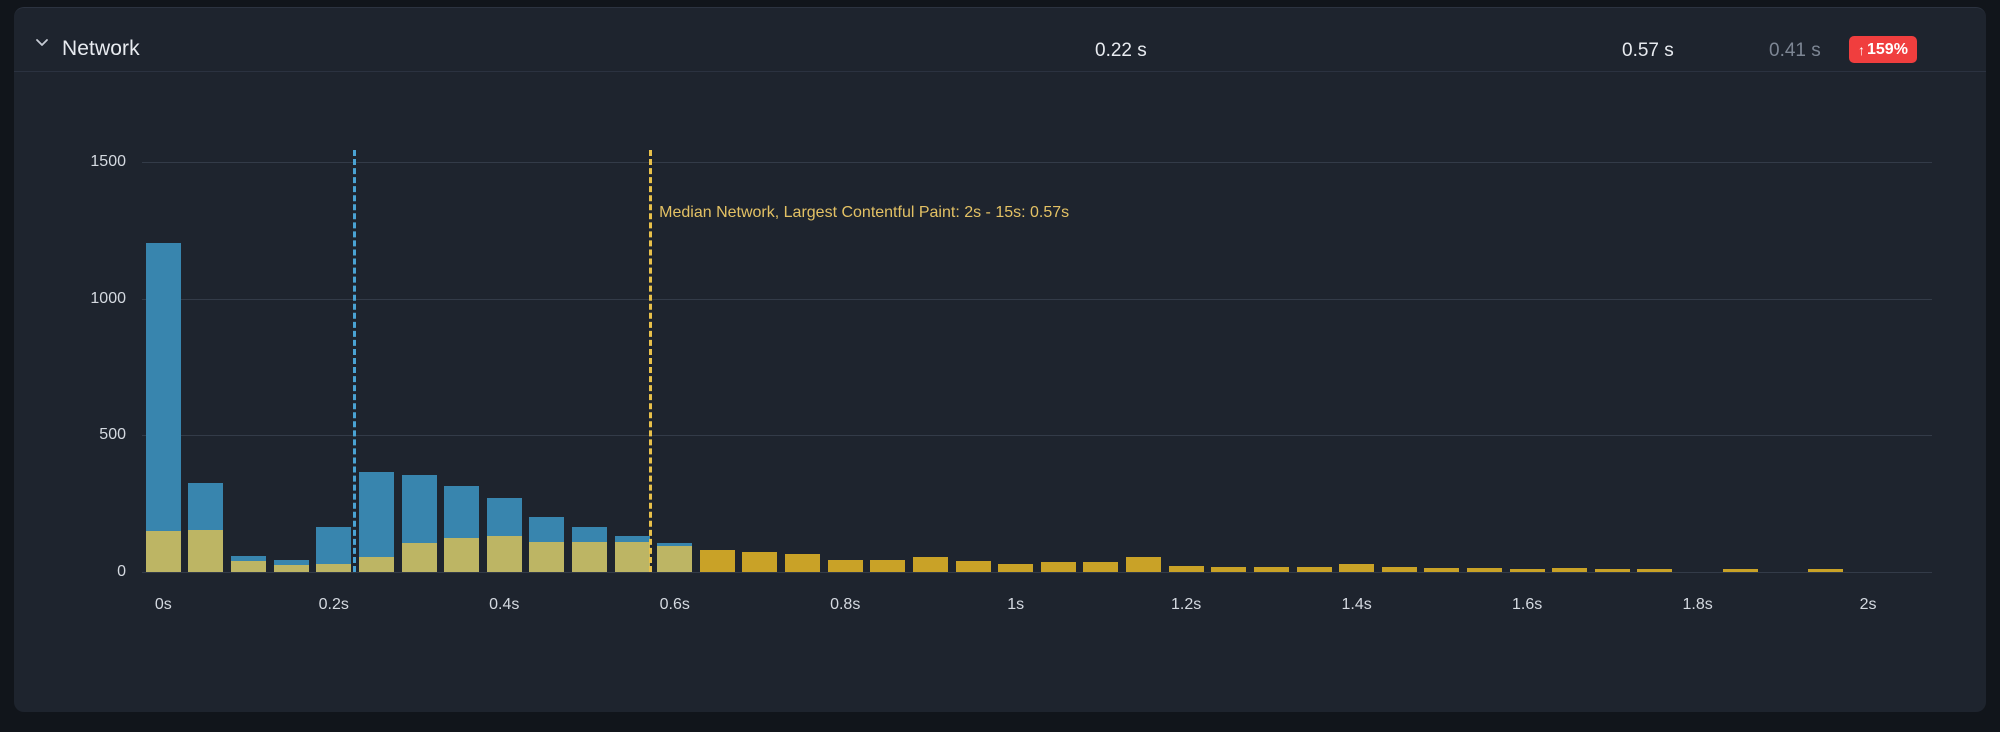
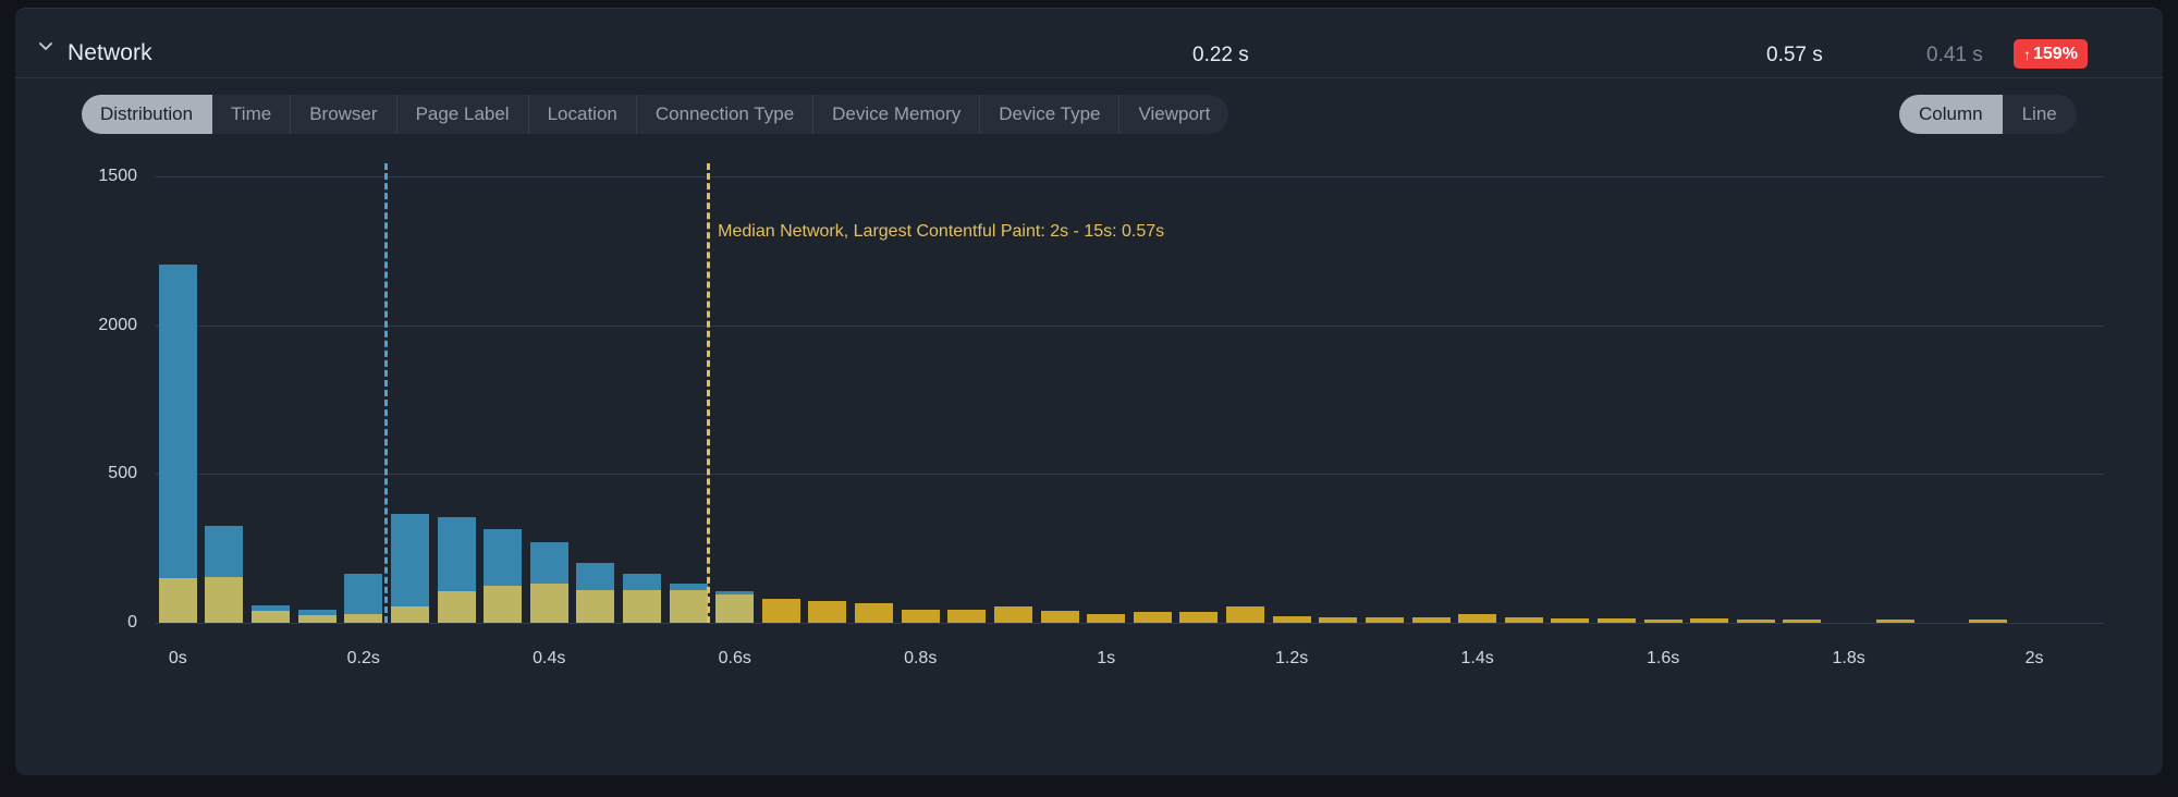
  Network
  0.22 s
  0.57 s
  0.41 s
  ↑
  159%
+ Distribution
+ Time
+ Browser
+ Page Label
+ Location
+ Connection Type
+ Device Memory
+ Device Type
+ Viewport
+ Column
+ Line
  0
  500
- 1000
+ 2000
  1500
  0s
  0.2s
  0.4s
  0.6s
  0.8s
  1s
  1.2s
  1.4s
  1.6s
  1.8s
  2s
  Median Network, Largest Contentful Paint: 2s - 15s: 0.57s
